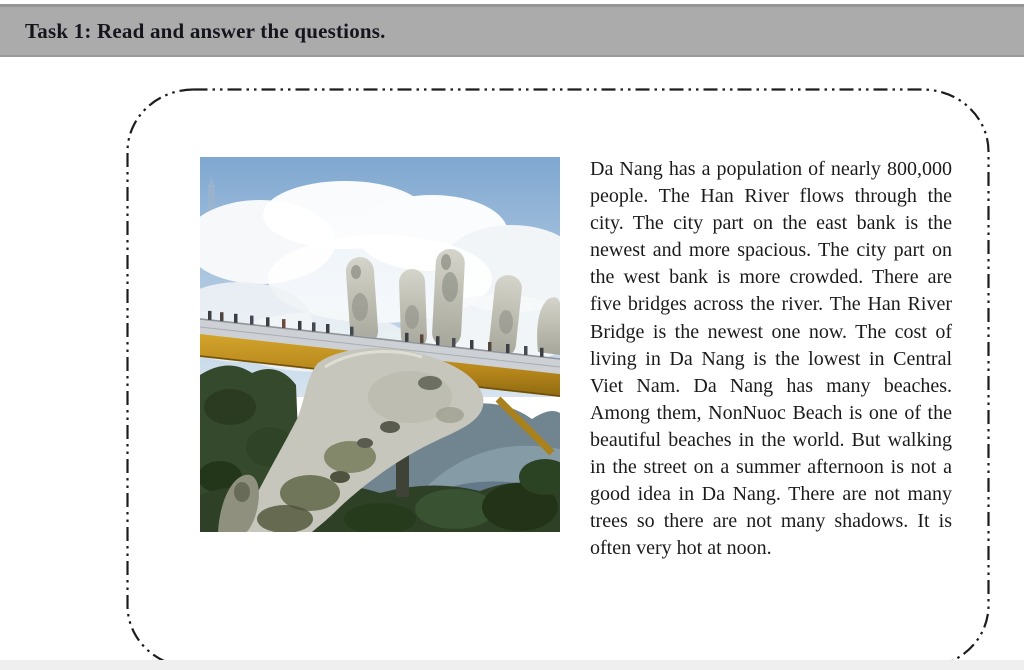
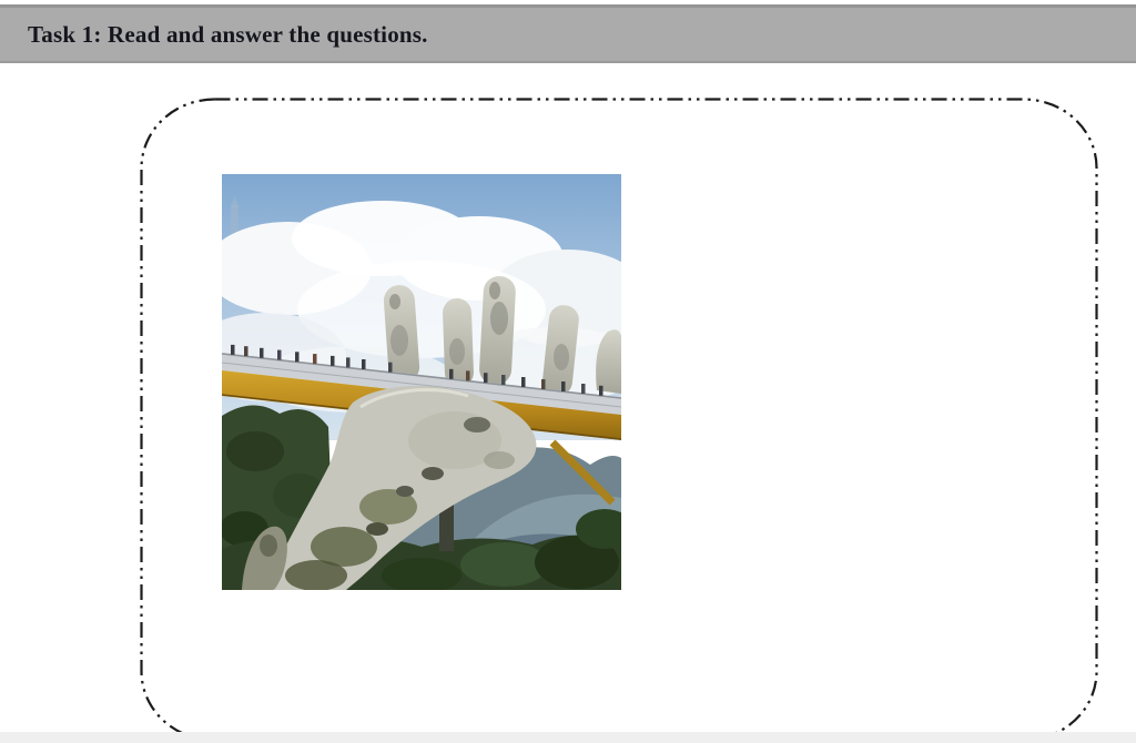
  Task 1: Read and answer the questions.
- Da Nang has a population of nearly 800,000 people. The Han River flows through the city. The city part on the east bank is the newest and more spacious. The city part on the west bank is more crowded. There are five bridges across the river. The Han River Bridge is the newest one now. The cost of living in Da Nang is the lowest in Central Viet Nam. Da Nang has many beaches. Among them, NonNuoc Beach is one of the beautiful beaches in the world. But walking in the street on a summer afternoon is not a good idea in Da Nang. There are not many trees so there are not many shadows. It is often very hot at noon.
